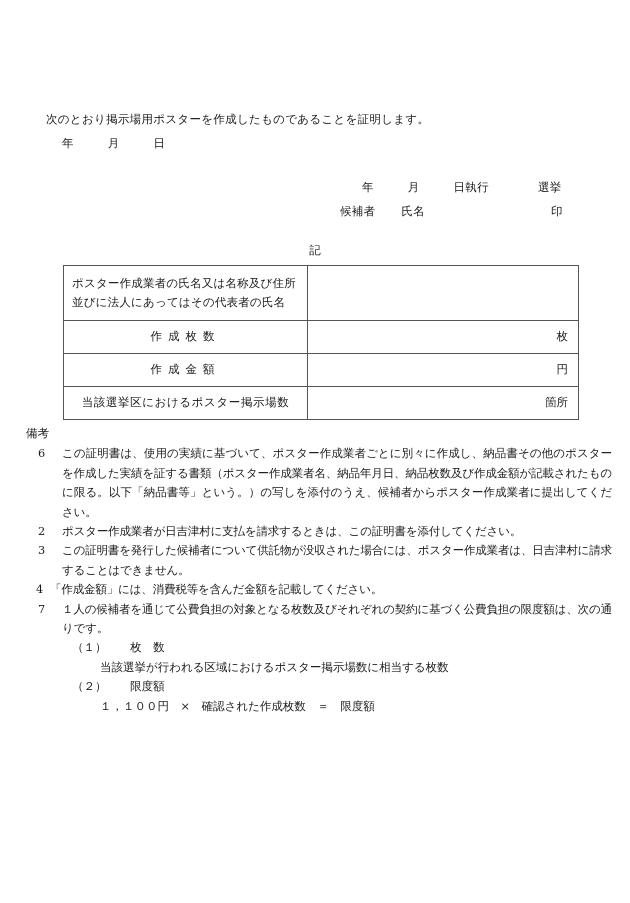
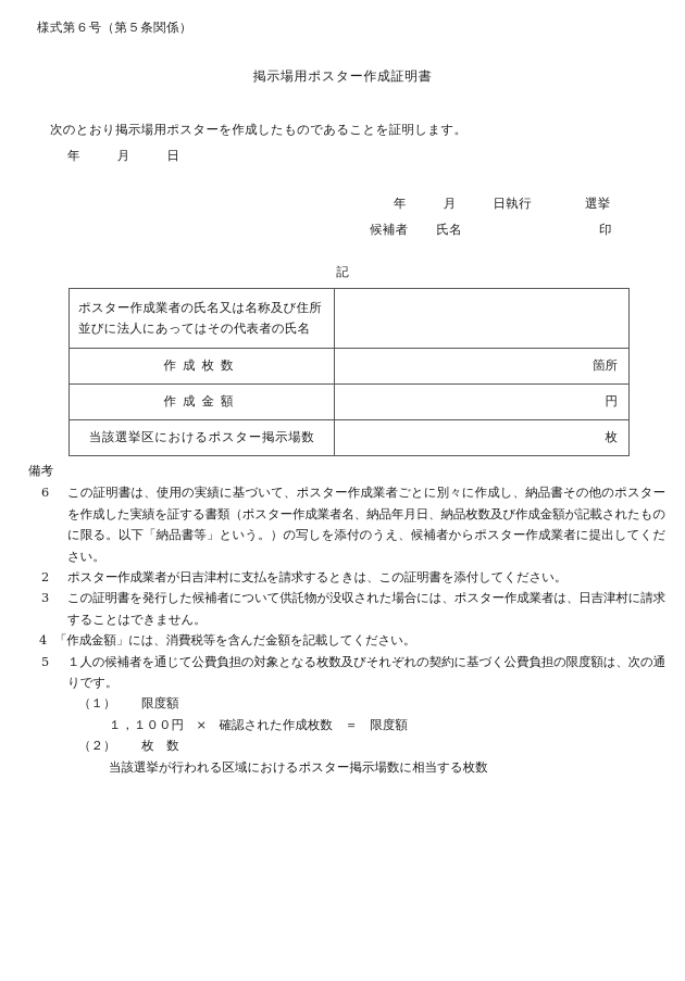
+ 様式第６号（第５条関係）
+ 掲示場用ポスター作成証明書
  次のとおり掲示場用ポスターを作成したものであることを証明します。
  年 月 日
  年 月 日執行
  選挙
  候補者 氏名
  印
  記
  ポスター作成業者の氏名又は名称及び住所 並びに法人にあってはその代表者の氏名
- 作成枚数	枚
+ 作成枚数	箇所
  作成金額	円
- 当該選挙区におけるポスター掲示場数	箇所
+ 当該選挙区におけるポスター掲示場数	枚
  備考
  6
  この証明書は、使用の実績に基づいて、ポスター作成業者ごとに別々に作成し、納品書その他のポスターを作成した実績を証する書類（ポスター作成業者名、納品年月日、納品枚数及び作成金額が記載されたものに限る。以下「納品書等」という。）の写しを添付のうえ、候補者からポスター作成業者に提出してください。
  2
  ポスター作成業者が日吉津村に支払を請求するときは、この証明書を添付してください。
  3
  この証明書を発行した候補者について供託物が没収された場合には、ポスター作成業者は、日吉津村に請求することはできません。
  4
  「作成金額」には、消費税等を含んだ金額を記載してください。
- 7
+ 5
  １人の候補者を通じて公費負担の対象となる枚数及びそれぞれの契約に基づく公費負担の限度額は、次の通りです。
- （１） 枚 数
+ （１） 限度額
- 当該選挙が行われる区域におけるポスター掲示場数に相当する枚数
+ １，１００円 × 確認された作成枚数 ＝ 限度額
- （２） 限度額
+ （２） 枚 数
- １，１００円 × 確認された作成枚数 ＝ 限度額
+ 当該選挙が行われる区域におけるポスター掲示場数に相当する枚数
